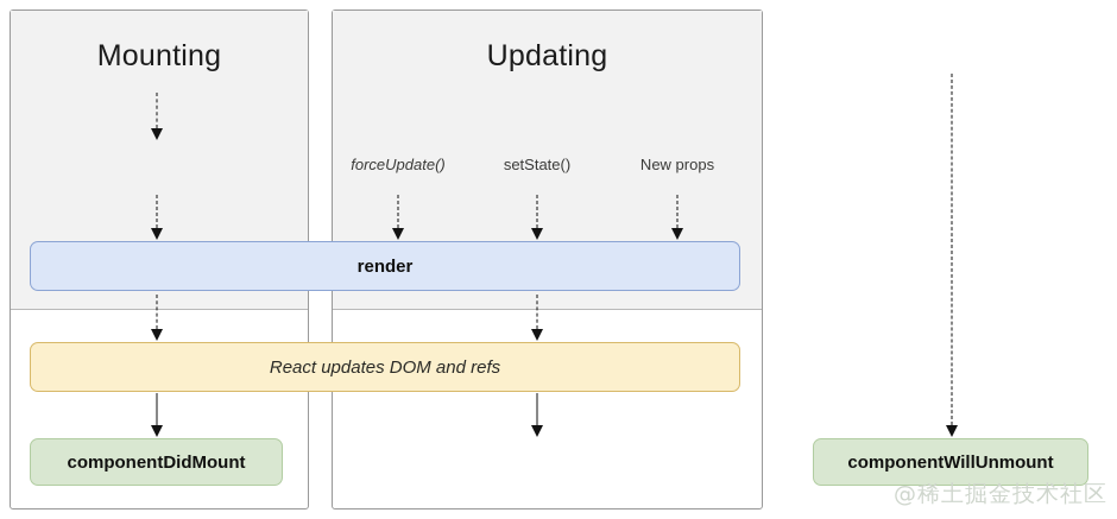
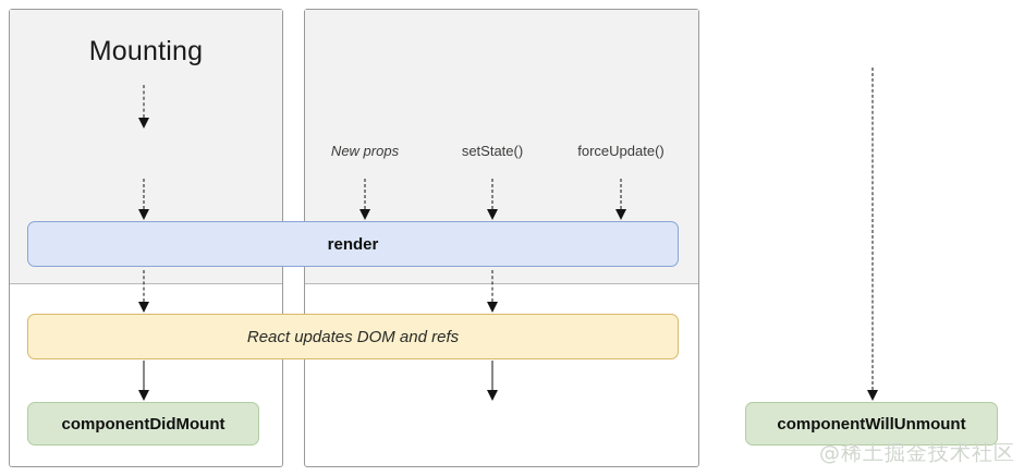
  Mounting
- Updating
- forceUpdate()
+ New props
  setState()
- New props
+ forceUpdate()
  render
  React updates DOM and refs
  componentDidMount
  componentWillUnmount
  @稀土掘金技术社区
